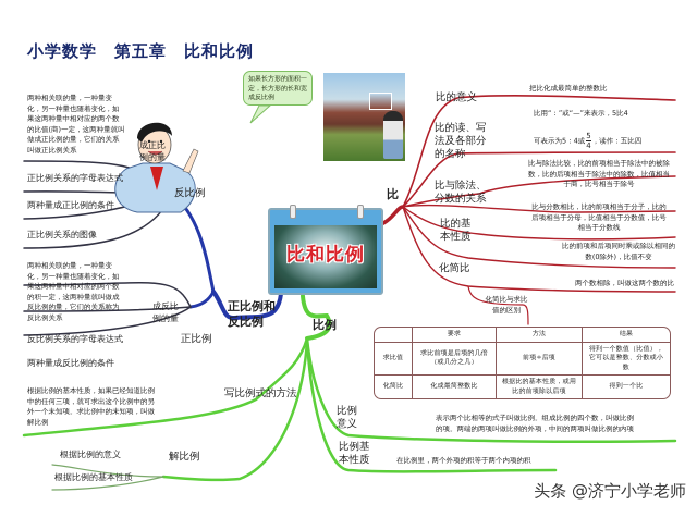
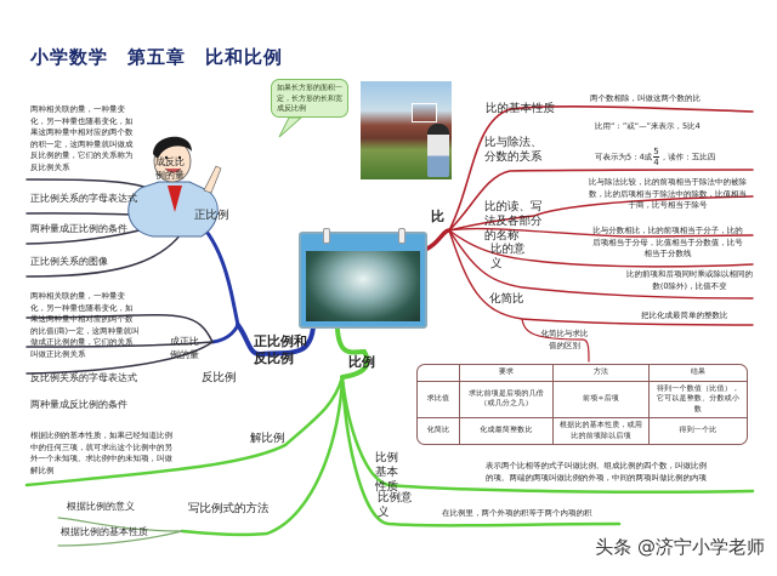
  小学数学 第五章 比和比例
- 比和比例
  正比例和反比例
- 反比例
+ 正比例
- 成正比例的量
+ 成反比例的量
- 两种相关联的量，一种量变化，另一种量也随着变化，如果这两种量中相对应的两个数的比值(商)一定，这两种量就叫做成正比例的量，它们的关系叫做正比例关系
+ 两种相关联的量，一种量变化，另一种量也随着变化，如果这两种量中相对应的两个数的积一定，这两种量就叫做成反比例的量，它们的关系称为反比例关系
  正比例关系的字母表达式
  两种量成正比例的条件
  正比例关系的图像
- 正比例
+ 反比例
- 成反比例的量
+ 成正比例的量
- 两种相关联的量，一种量变化，另一种量也随着变化，如果这两种量中相对应的两个数的积一定，这两种量就叫做成反比例的量，它们的关系称为反比例关系
+ 两种相关联的量，一种量变化，另一种量也随着变化，如果这两种量中相对应的两个数的比值(商)一定，这两种量就叫做成正比例的量，它们的关系叫做正比例关系
  反比例关系的字母表达式
  两种量成反比例的条件
  比
- 比的意义
+ 比的基本性质
- 把比化成最简单的整数比
+ 两个数相除，叫做这两个数的比
- 比的读、写法及各部分的名称
+ 比与除法、分数的关系
  比用“：”或“—”来表示，5比4
  可表示为5：4或
  5
  4
  ，读作：五比四
- 比与除法、分数的关系
+ 比的读、写法及各部分的名称
  比与除法比较，比的前项相当于除法中的被除数，比的后项相当于除法中的除数，比值相当于商，比号相当于除号
  比与分数相比，比的前项相当于分子，比的后项相当于分母，比值相当于分数值，比号相当于分数线
- 比的基本性质
+ 比的意义
  比的前项和后项同时乘或除以相同的数(0除外)，比值不变
  化简比
- 两个数相除，叫做这两个数的比
+ 把比化成最简单的整数比
  化简比与求比值的区别
  比例
- 写比例式的方法
+ 解比例
  根据比例的基本性质，如果已经知道比例中的任何三项，就可求出这个比例中的另外一个未知项。求比例中的未知项，叫做解比例
- 解比例
+ 写比例式的方法
  根据比例的意义
  根据比例的基本性质
- 比例意义
+ 比例基本性质
  表示两个比相等的式子叫做比例。组成比例的四个数，叫做比例
  的项。两端的两项叫做比例的外项，中间的两项叫做比例的内项
- 比例基本性质
+ 比例意义
  在比例里，两个外项的积等于两个内项的积
  头条 @济宁小学老师
